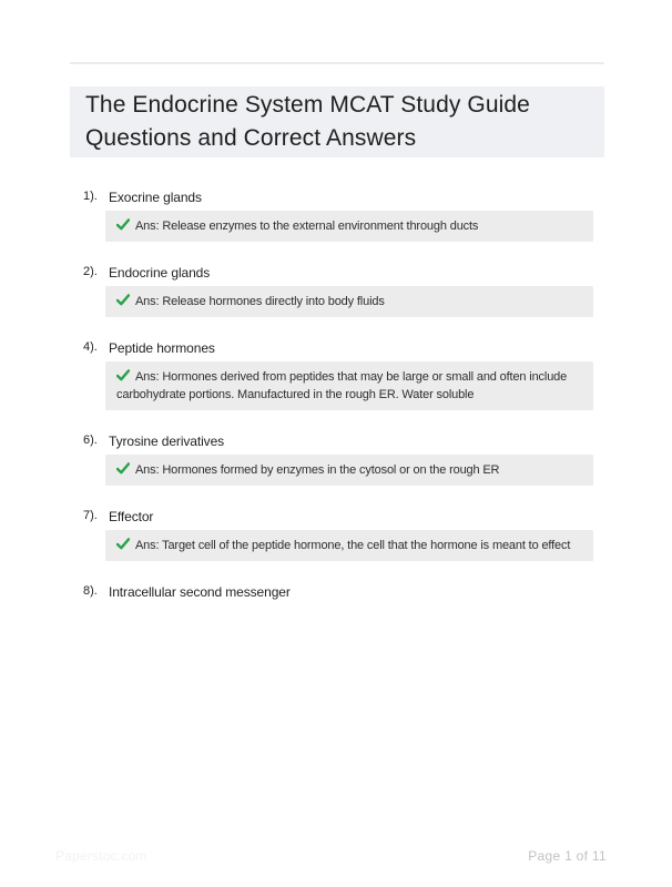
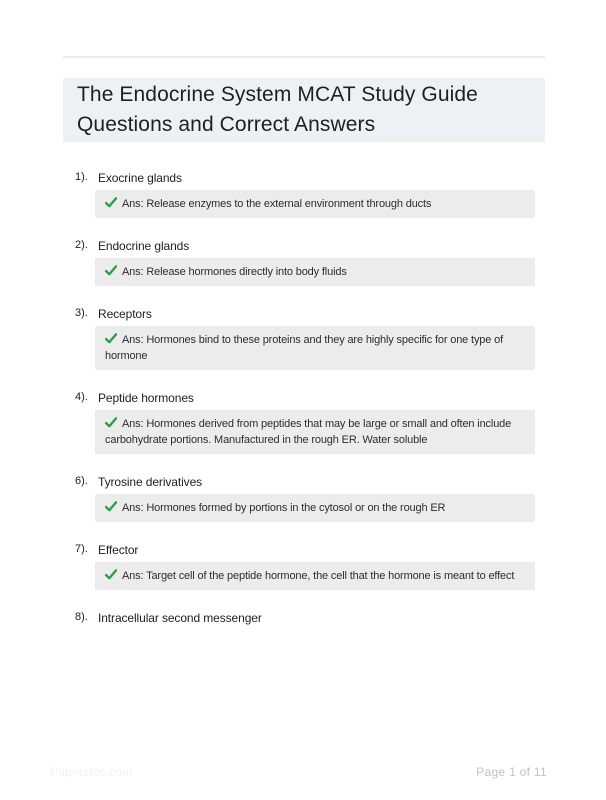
  The Endocrine System MCAT Study Guide Questions and Correct Answers
  1).
  Exocrine glands
  Ans: Release enzymes to the external environment through ducts
  2).
  Endocrine glands
  Ans: Release hormones directly into body fluids
+ 3).
+ Receptors
+ Ans: Hormones bind to these proteins and they are highly specific for one type of hormone
  4).
  Peptide hormones
  Ans: Hormones derived from peptides that may be large or small and often include carbohydrate portions. Manufactured in the rough ER. Water soluble
  6).
  Tyrosine derivatives
- Ans: Hormones formed by enzymes in the cytosol or on the rough ER
+ Ans: Hormones formed by portions in the cytosol or on the rough ER
  7).
  Effector
  Ans: Target cell of the peptide hormone, the cell that the hormone is meant to effect
  8).
  Intracellular second messenger
  Page 1 of 11
